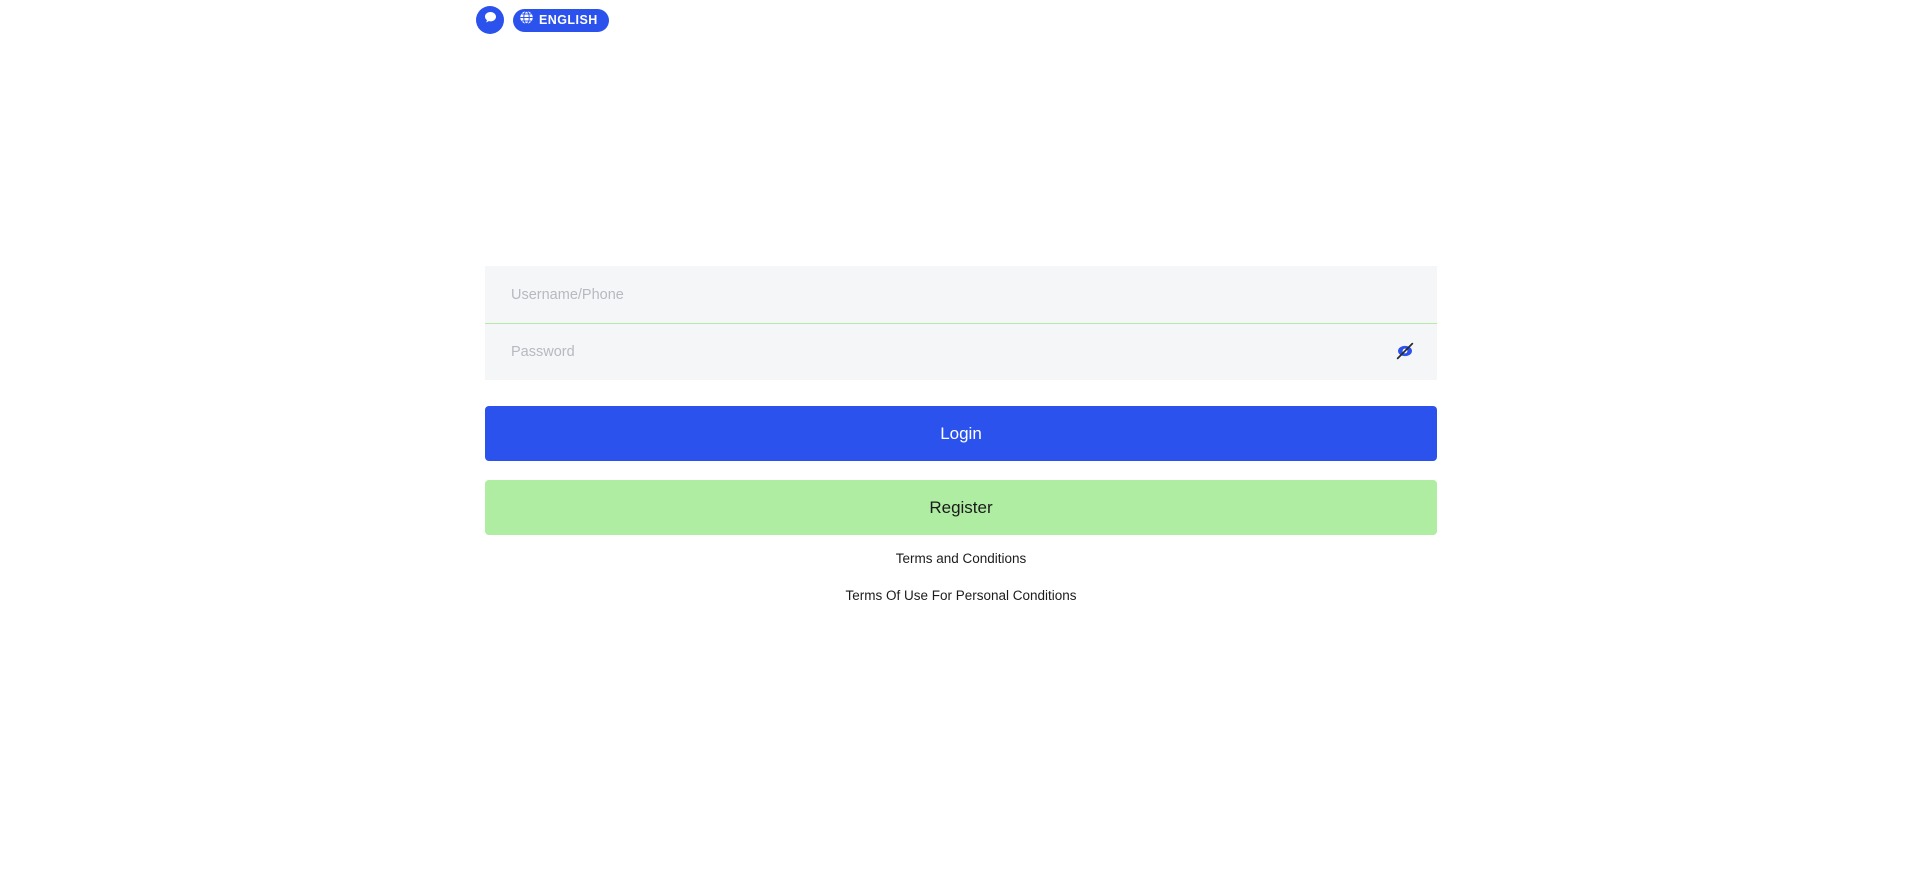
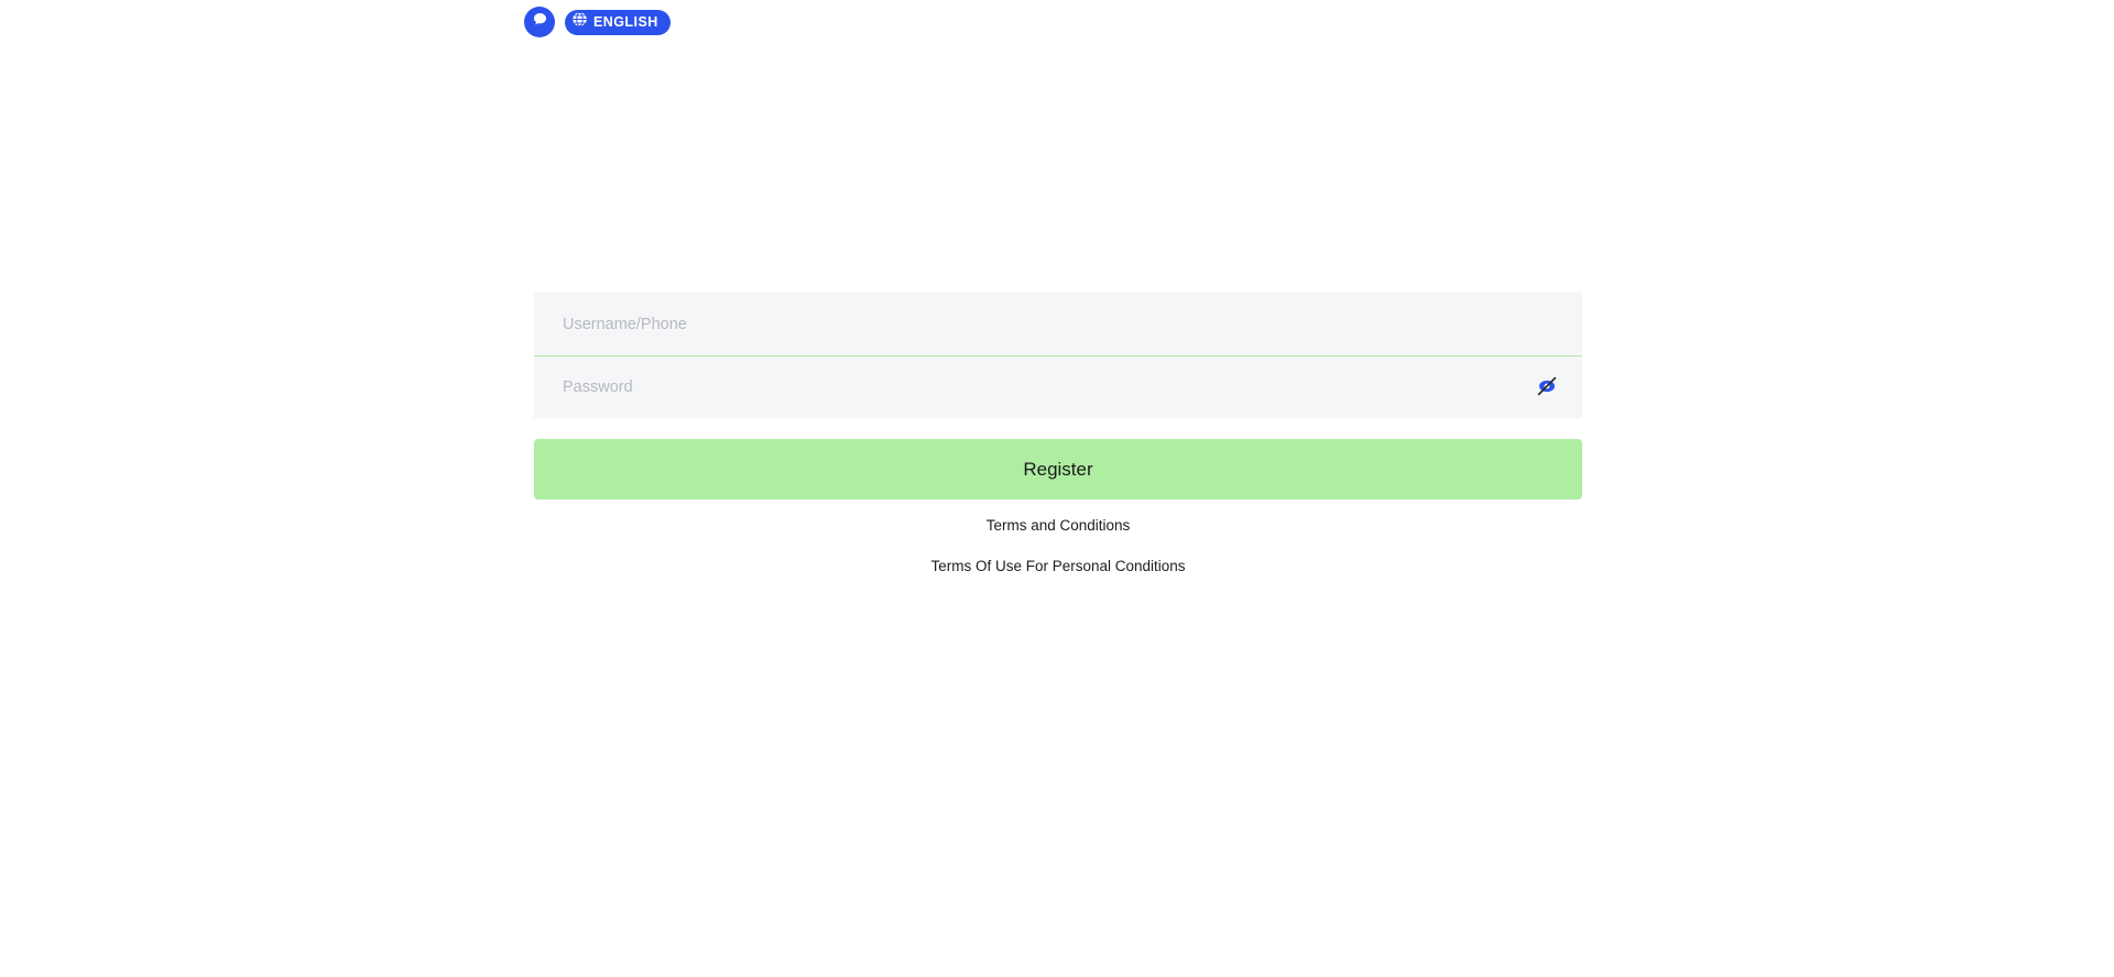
  ENGLISH
  Username/Phone
  Password
- Login
  Register
  Terms and Conditions
  Terms Of Use For Personal Conditions
